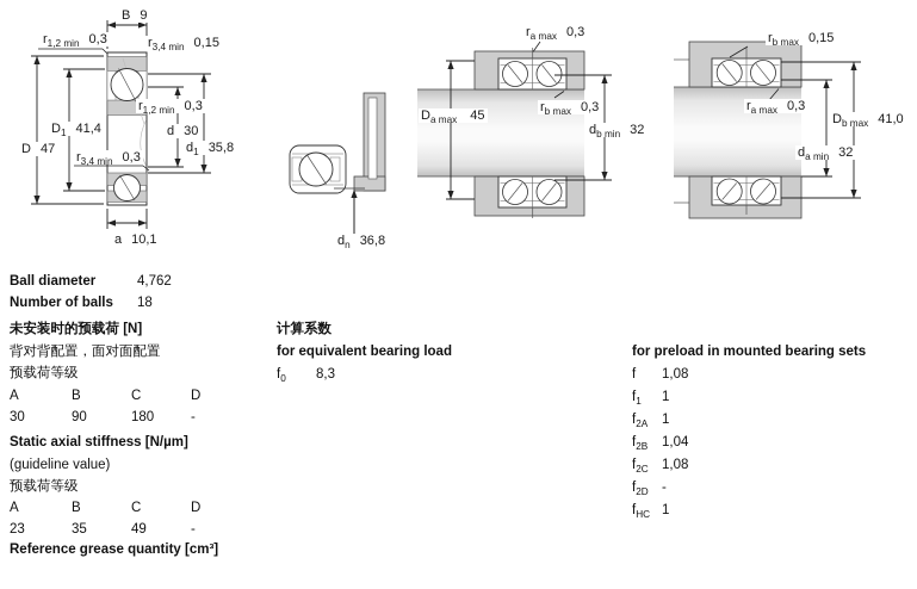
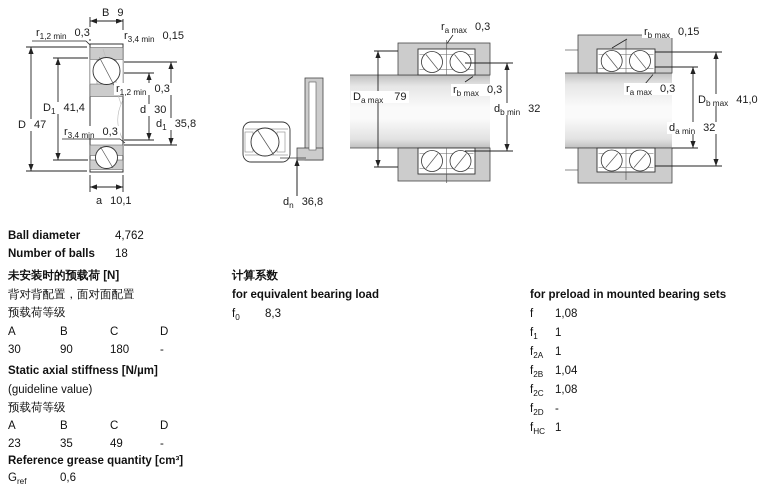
  B 9
  r1,2 min 0,3
  r3,4 min 0,15
  r1,2 min 0,3
  D1 41,4
  d 30
  D 47
  d1 35,8
  r3,4 min 0,3
  a 10,1
  dn 36,8
  ra max 0,3
- Da max 45
+ Da max 79
  rb max 0,3
  db min 32
  rb max 0,15
  ra max 0,3
  Db max 41,0
  da min 32
  Ball diameter
  4,762
  Number of balls
  18
  未安装时的预载荷 [N]
  背对背配置，面对面配置
  预载荷等级
  A
  B
  C
  D
  30
  90
  180
  -
  Static axial stiffness [N/µm]
  (guideline value)
  预载荷等级
  A
  B
  C
  D
  23
  35
  49
  -
  Reference grease quantity [cm³]
+ Gref
+ 0,6
  计算系数
  for equivalent bearing load
  f0
  8,3
  for preload in mounted bearing sets
  f
  1,08
  f1
  1
  f2A
  1
  f2B
  1,04
  f2C
  1,08
  f2D
  -
  fHC
  1
